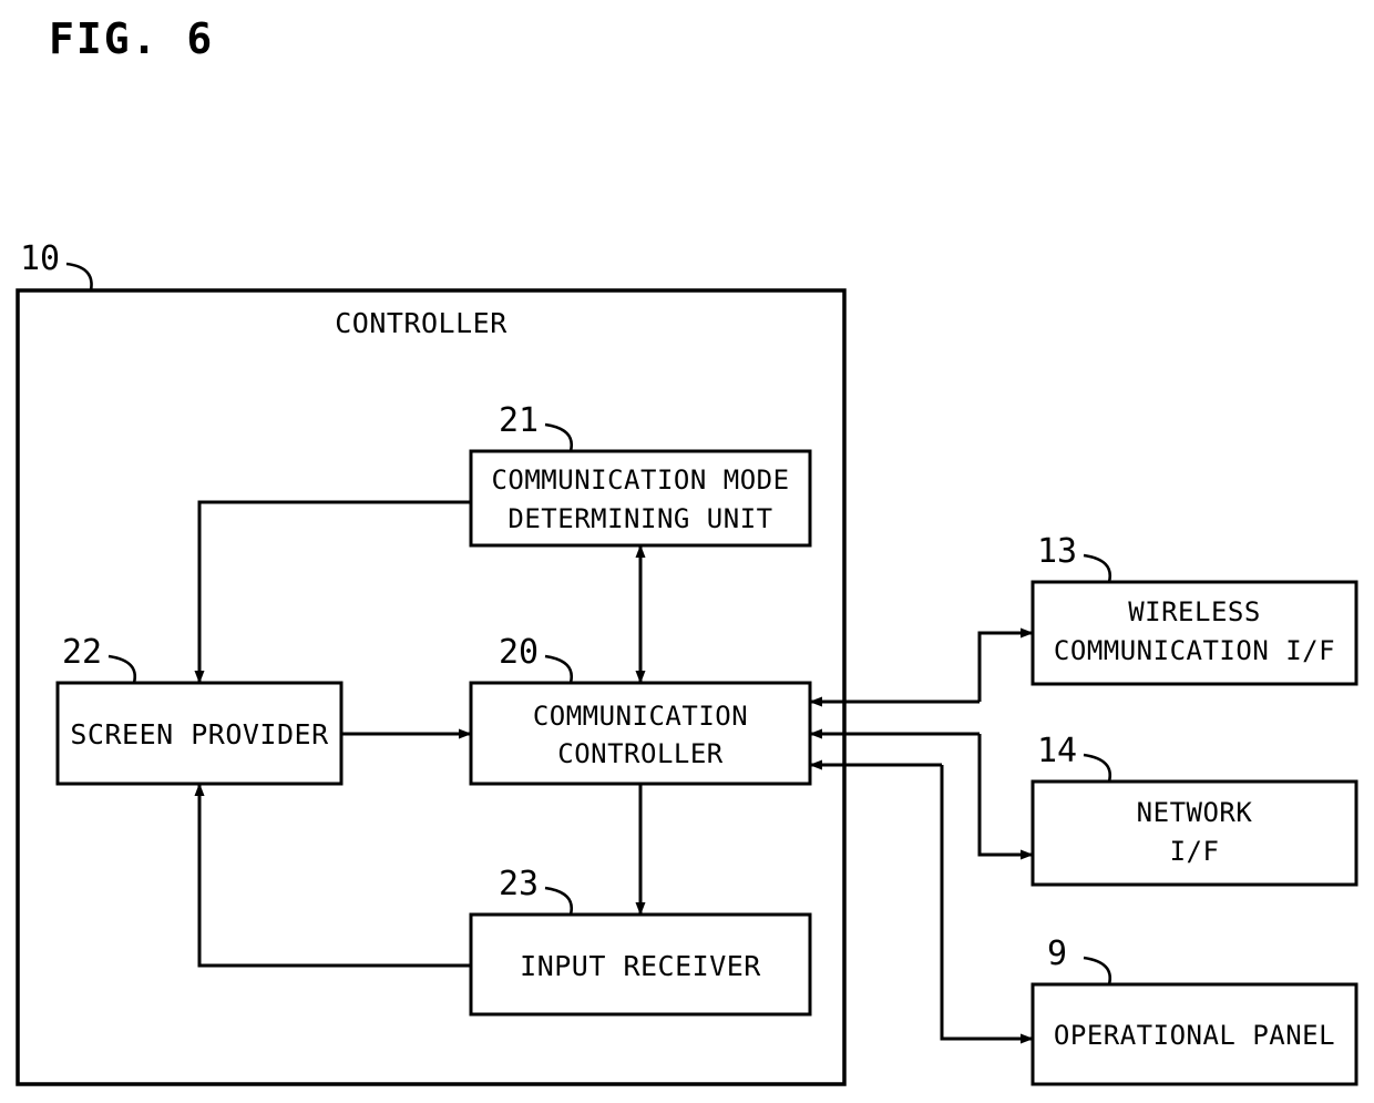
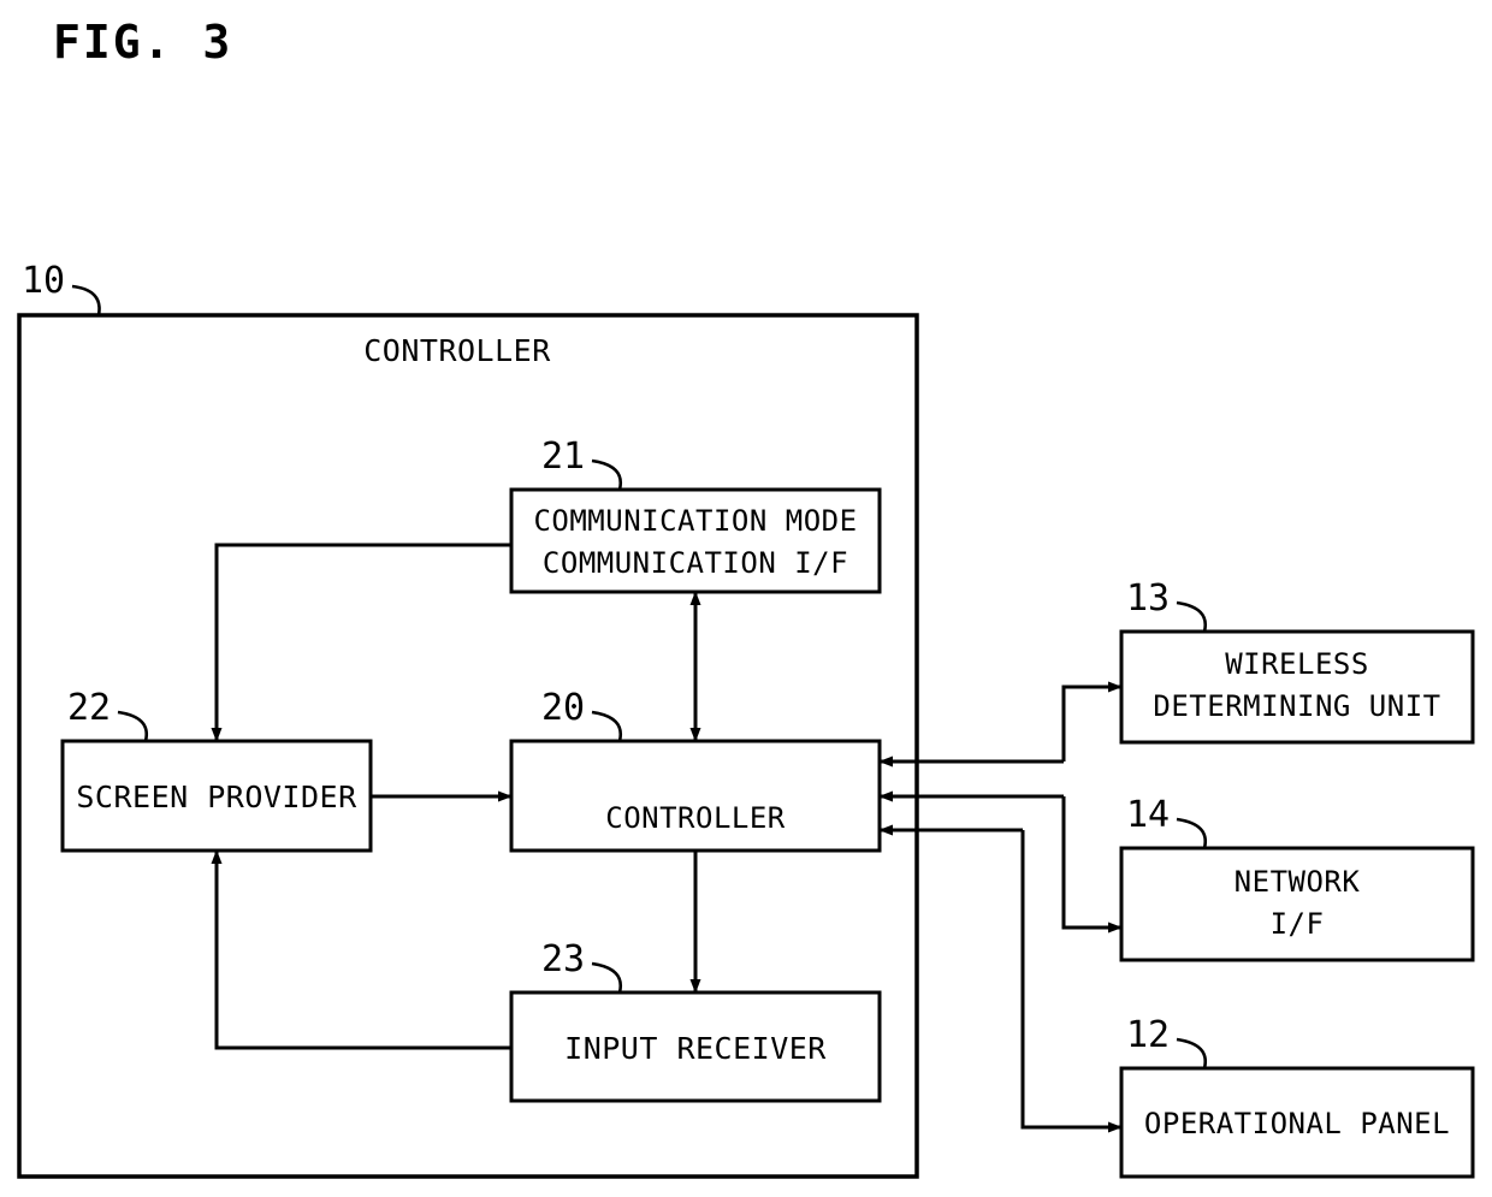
- FIG. 6
+ FIG. 3
  CONTROLLER
  10
  COMMUNICATION MODE
- DETERMINING UNIT
+ COMMUNICATION I/F
  21
  SCREEN PROVIDER
  22
- COMMUNICATION
  CONTROLLER
  20
  INPUT RECEIVER
  23
  WIRELESS
- COMMUNICATION I/F
+ DETERMINING UNIT
  13
  NETWORK
  I/F
  14
  OPERATIONAL PANEL
- 9
+ 12
